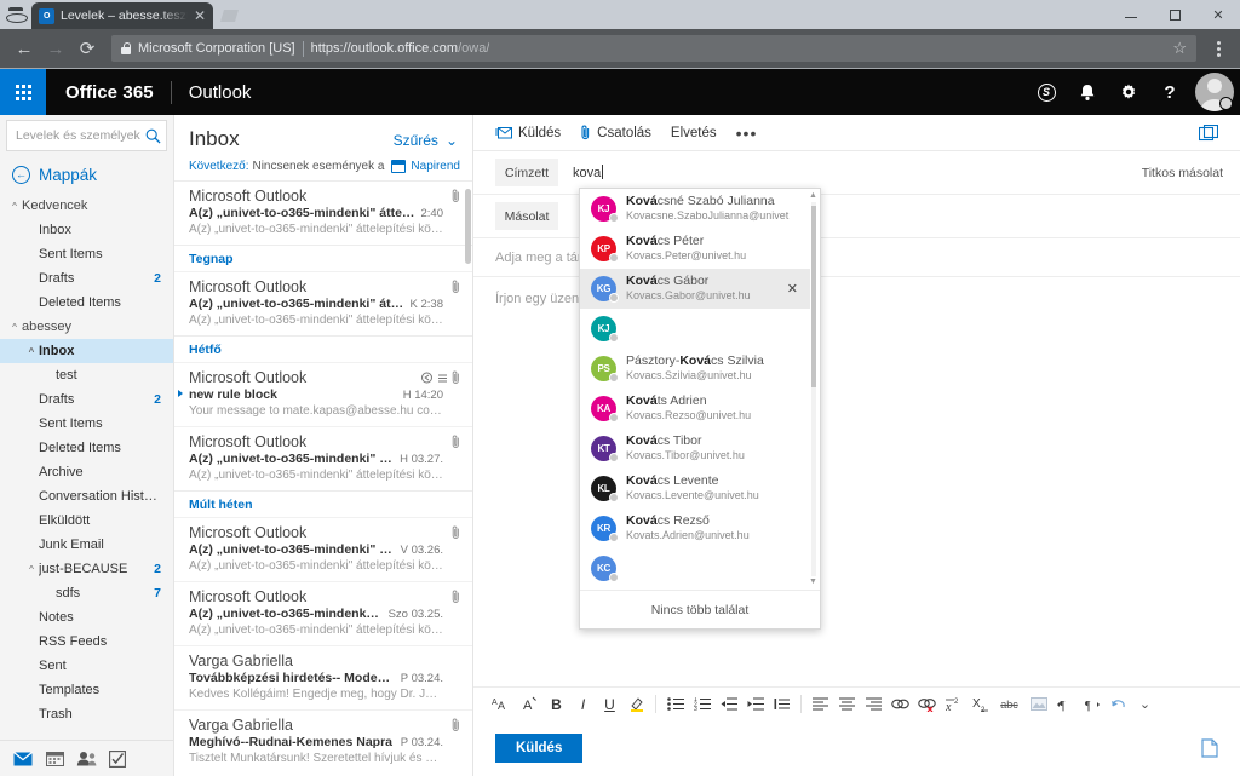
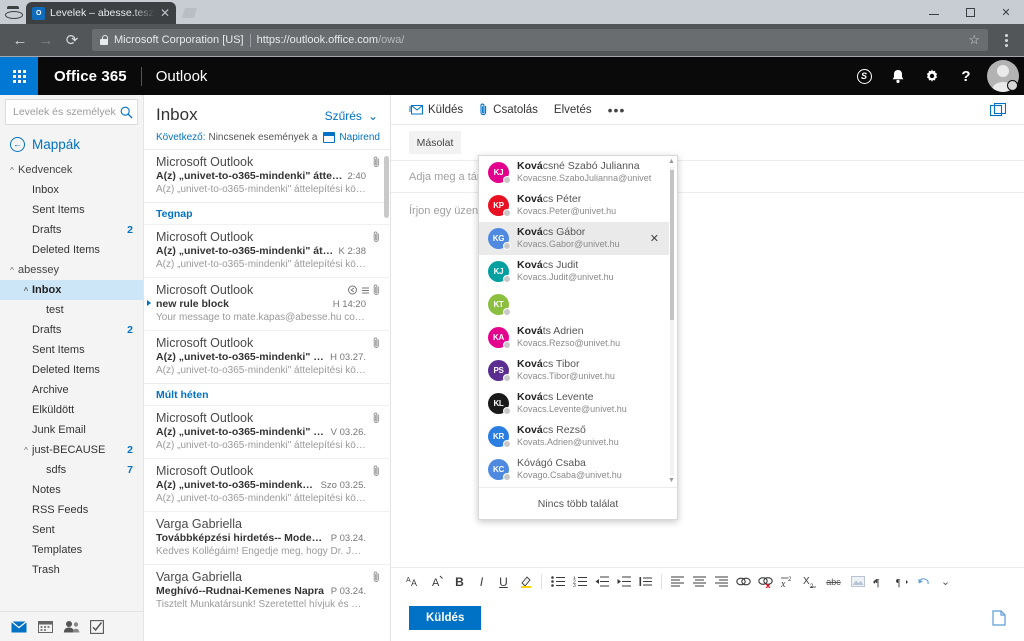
  Levelek – abesse.tesz
  ✕
  ✕
  ←
  →
  ⟳
  Microsoft Corporation [US]
  https://outlook.office.com/owa/
  ☆
  Office 365
  Outlook
  S
  ?
  Levelek és személyek
  ←
  Mappák
  ^
  Kedvencek
  Inbox
  Sent Items
  Drafts
  2
  Deleted Items
  ^
  abessey
  ^
  Inbox
  test
  Drafts
  2
  Sent Items
  Deleted Items
  Archive
- Conversation History
  Elküldött
  Junk Email
  ^
  just-BECAUSE
  2
  sdfs
  7
  Notes
  RSS Feeds
  Sent
  Templates
  Trash
  Inbox
  Szűrés
  ⌄
  Következő:
  Nincsenek események a
  Napirend
  Microsoft Outlook
  A(z) „univet-to-o365-mindenki" áttele
  2:40
  A(z) „univet-to-o365-mindenki" áttelepítési köte
  Tegnap
  Microsoft Outlook
  A(z) „univet-to-o365-mindenki" áttel
  K 2:38
  A(z) „univet-to-o365-mindenki" áttelepítési köte
- Hétfő
  Microsoft Outlook
  new rule block
  H 14:20
  Your message to mate.kapas@abesse.hu could
  Microsoft Outlook
  A(z) „univet-to-o365-mindenki" átt
  H 03.27.
  A(z) „univet-to-o365-mindenki" áttelepítési köte
  Múlt héten
  Microsoft Outlook
  A(z) „univet-to-o365-mindenki" átt
  V 03.26.
  A(z) „univet-to-o365-mindenki" áttelepítési köte
  Microsoft Outlook
  Szo 03.25.
  A(z) „univet-to-o365-mindenki" áttelepítési köte
  Varga Gabriella
  Továbbképzési hirdetés-- Modern,
  P 03.24.
  Kedves Kollégáim! Engedje meg, hogy Dr. Jerz
  Varga Gabriella
  Meghívó--Rudnai-Kemenes Napra
  P 03.24.
  Tisztelt Munkatársunk! Szeretettel hívjuk és vár
  Küldés
  Csatolás
  Elvetés
  •••
- Címzett
- kova
- Titkos másolat
  Másolat
  Adja meg a tá
  Írjon egy üzen
  A
  A
  B
  I
  U
  x
  X
  abc
  ¶
  ¶
  ⌄
  Küldés
  KJ
  Kovácsné Szabó Julianna
  Kovacsne.SzaboJulianna@univet
  KP
  Kovács Péter
  Kovacs.Peter@univet.hu
  KG
  Kovács Gábor
  Kovacs.Gabor@univet.hu
  ✕
  KJ
+ Kovács Judit
+ Kovacs.Judit@univet.hu
- PS
+ KT
- Pásztory-Kovács Szilvia
- Kovacs.Szilvia@univet.hu
  KA
  Kováts Adrien
  Kovacs.Rezso@univet.hu
- KT
+ PS
  Kovács Tibor
  Kovacs.Tibor@univet.hu
  KL
  Kovács Levente
  Kovacs.Levente@univet.hu
  KR
  Kovács Rezső
  Kovats.Adrien@univet.hu
  KC
+ Kóvágó Csaba
+ Kovago.Csaba@univet.hu
  Nincs több találat
